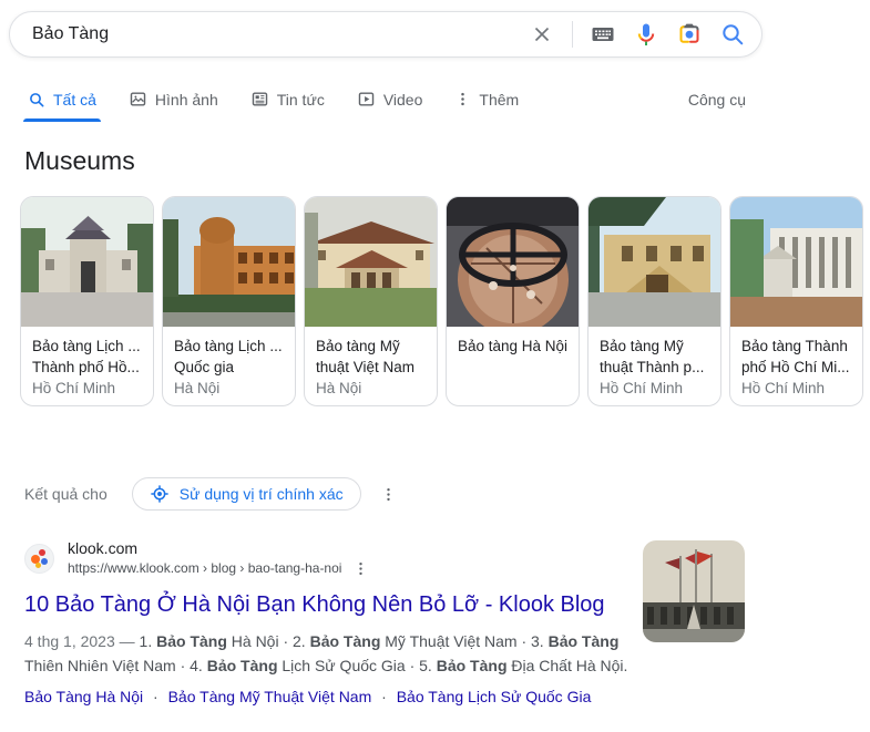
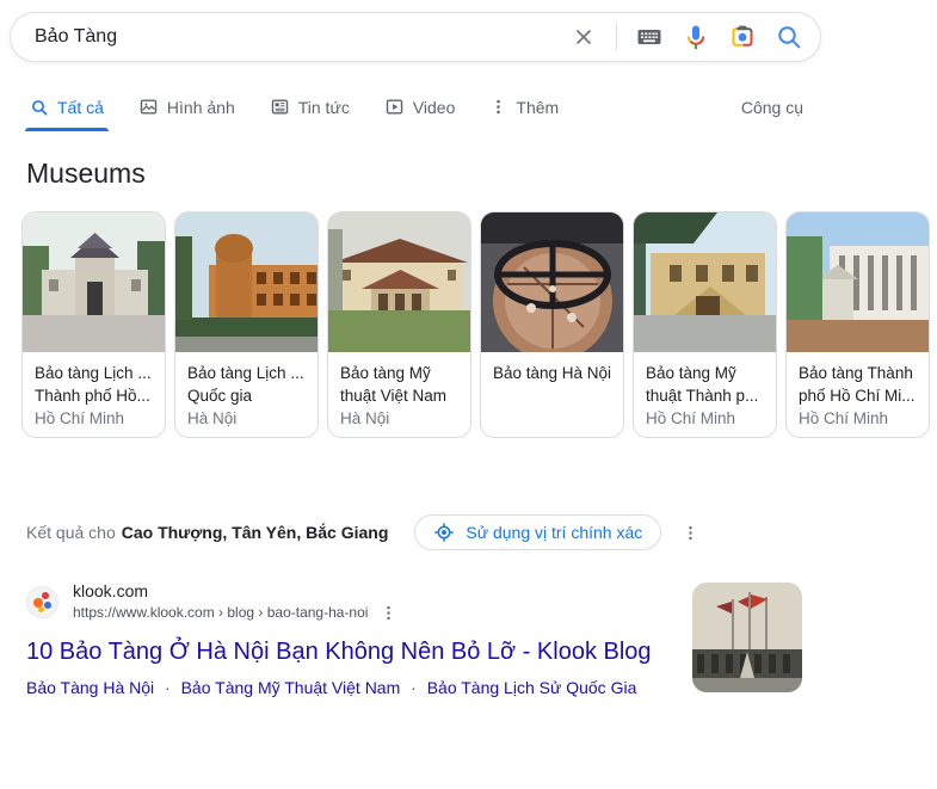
  Bảo Tàng
  Tất cả
  Hình ảnh
  Tin tức
  Video
  Thêm
  Công cụ
  Museums
  Bảo tàng Lịch ...
  Thành phố Hồ...
  Hồ Chí Minh
  Bảo tàng Lịch ...
  Quốc gia
  Hà Nội
  Bảo tàng Mỹ
  thuật Việt Nam
  Hà Nội
  Bảo tàng Hà Nội
  Bảo tàng Mỹ
  thuật Thành p...
  Hồ Chí Minh
  Bảo tàng Thành
  phố Hồ Chí Mi...
  Hồ Chí Minh
  Kết quả cho
+ Cao Thượng, Tân Yên, Bắc Giang
  Sử dụng vị trí chính xác
  klook.com
  https://www.klook.com › blog › bao-tang-ha-noi
  10 Bảo Tàng Ở Hà Nội Bạn Không Nên Bỏ Lỡ - Klook Blog
- 4 thg 1, 2023 — 1. Bảo Tàng Hà Nội · 2. Bảo Tàng Mỹ Thuật Việt Nam · 3. Bảo Tàng Thiên Nhiên Việt Nam · 4. Bảo Tàng Lịch Sử Quốc Gia · 5. Bảo Tàng Địa Chất Hà Nội.
  Bảo Tàng Hà Nội · Bảo Tàng Mỹ Thuật Việt Nam · Bảo Tàng Lịch Sử Quốc Gia
